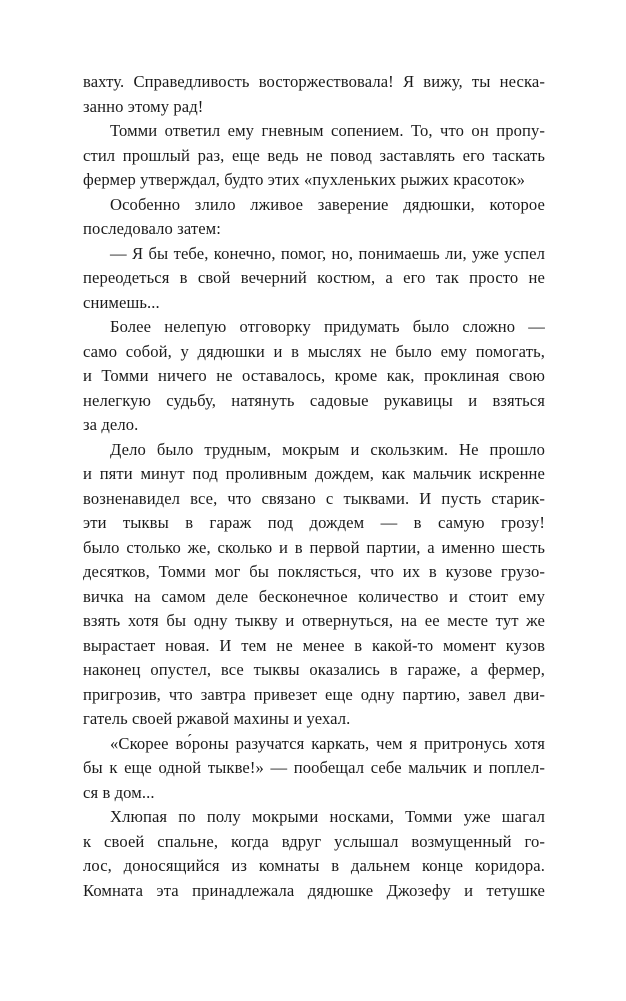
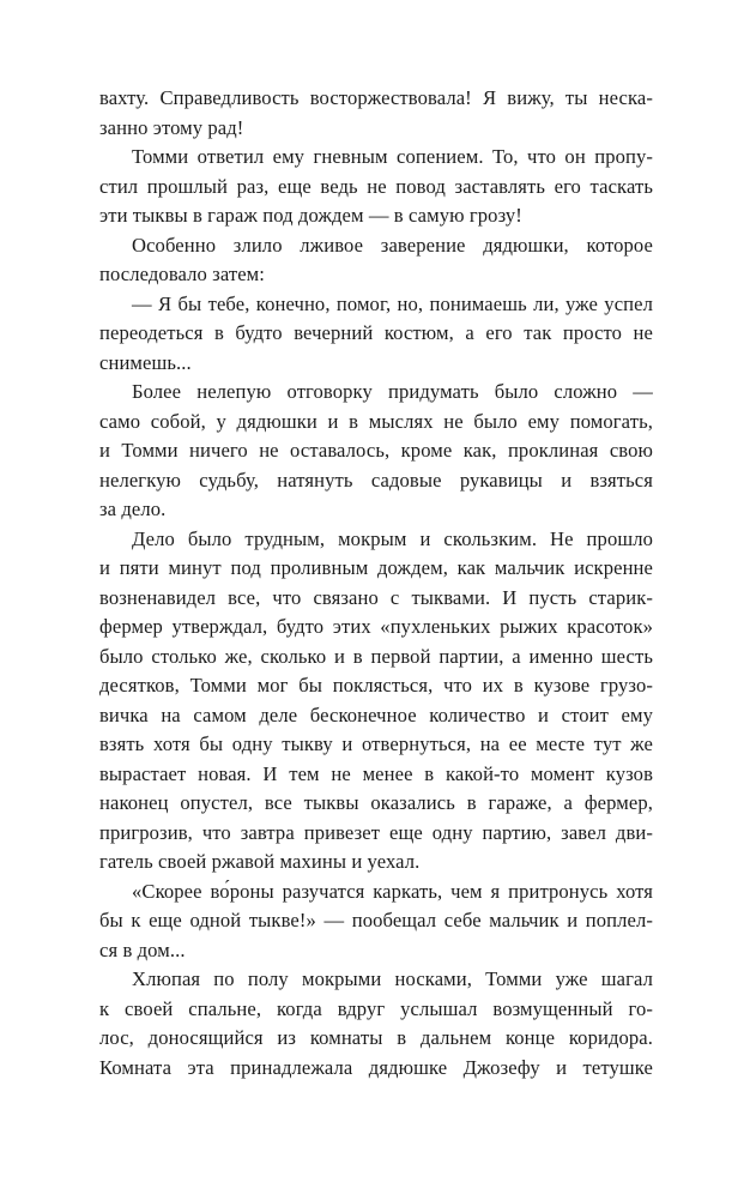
  вахту. Справедливость восторжествовала! Я вижу, ты неска-
  занно этому рад!
  Томми ответил ему гневным сопением. То, что он пропу-
  стил прошлый раз, еще ведь не повод заставлять его таскать
- фермер утверждал, будто этих «пухленьких рыжих красоток»
+ эти тыквы в гараж под дождем — в самую грозу!
  Особенно злило лживое заверение дядюшки, которое
  последовало затем:
  — Я бы тебе, конечно, помог, но, понимаешь ли, уже успел
- переодеться в свой вечерний костюм, а его так просто не
+ переодеться в будто вечерний костюм, а его так просто не
  снимешь...
  Более нелепую отговорку придумать было сложно —
  само собой, у дядюшки и в мыслях не было ему помогать,
  и Томми ничего не оставалось, кроме как, проклиная свою
  нелегкую судьбу, натянуть садовые рукавицы и взяться
  за дело.
  Дело было трудным, мокрым и скользким. Не прошло
  и пяти минут под проливным дождем, как мальчик искренне
  возненавидел все, что связано с тыквами. И пусть старик-
- эти тыквы в гараж под дождем — в самую грозу!
+ фермер утверждал, будто этих «пухленьких рыжих красоток»
  было столько же, сколько и в первой партии, а именно шесть
  десятков, Томми мог бы поклясться, что их в кузове грузо-
  вичка на самом деле бесконечное количество и стоит ему
  взять хотя бы одну тыкву и отвернуться, на ее месте тут же
  вырастает новая. И тем не менее в какой-то момент кузов
  наконец опустел, все тыквы оказались в гараже, а фермер,
  пригрозив, что завтра привезет еще одну партию, завел дви-
  гатель своей ржавой махины и уехал.
  «Скорее во́роны разучатся каркать, чем я притронусь хотя
  бы к еще одной тыкве!» — пообещал себе мальчик и поплел-
  ся в дом...
  Хлюпая по полу мокрыми носками, Томми уже шагал
  к своей спальне, когда вдруг услышал возмущенный го-
  лос, доносящийся из комнаты в дальнем конце коридора.
  Комната эта принадлежала дядюшке Джозефу и тетушке
